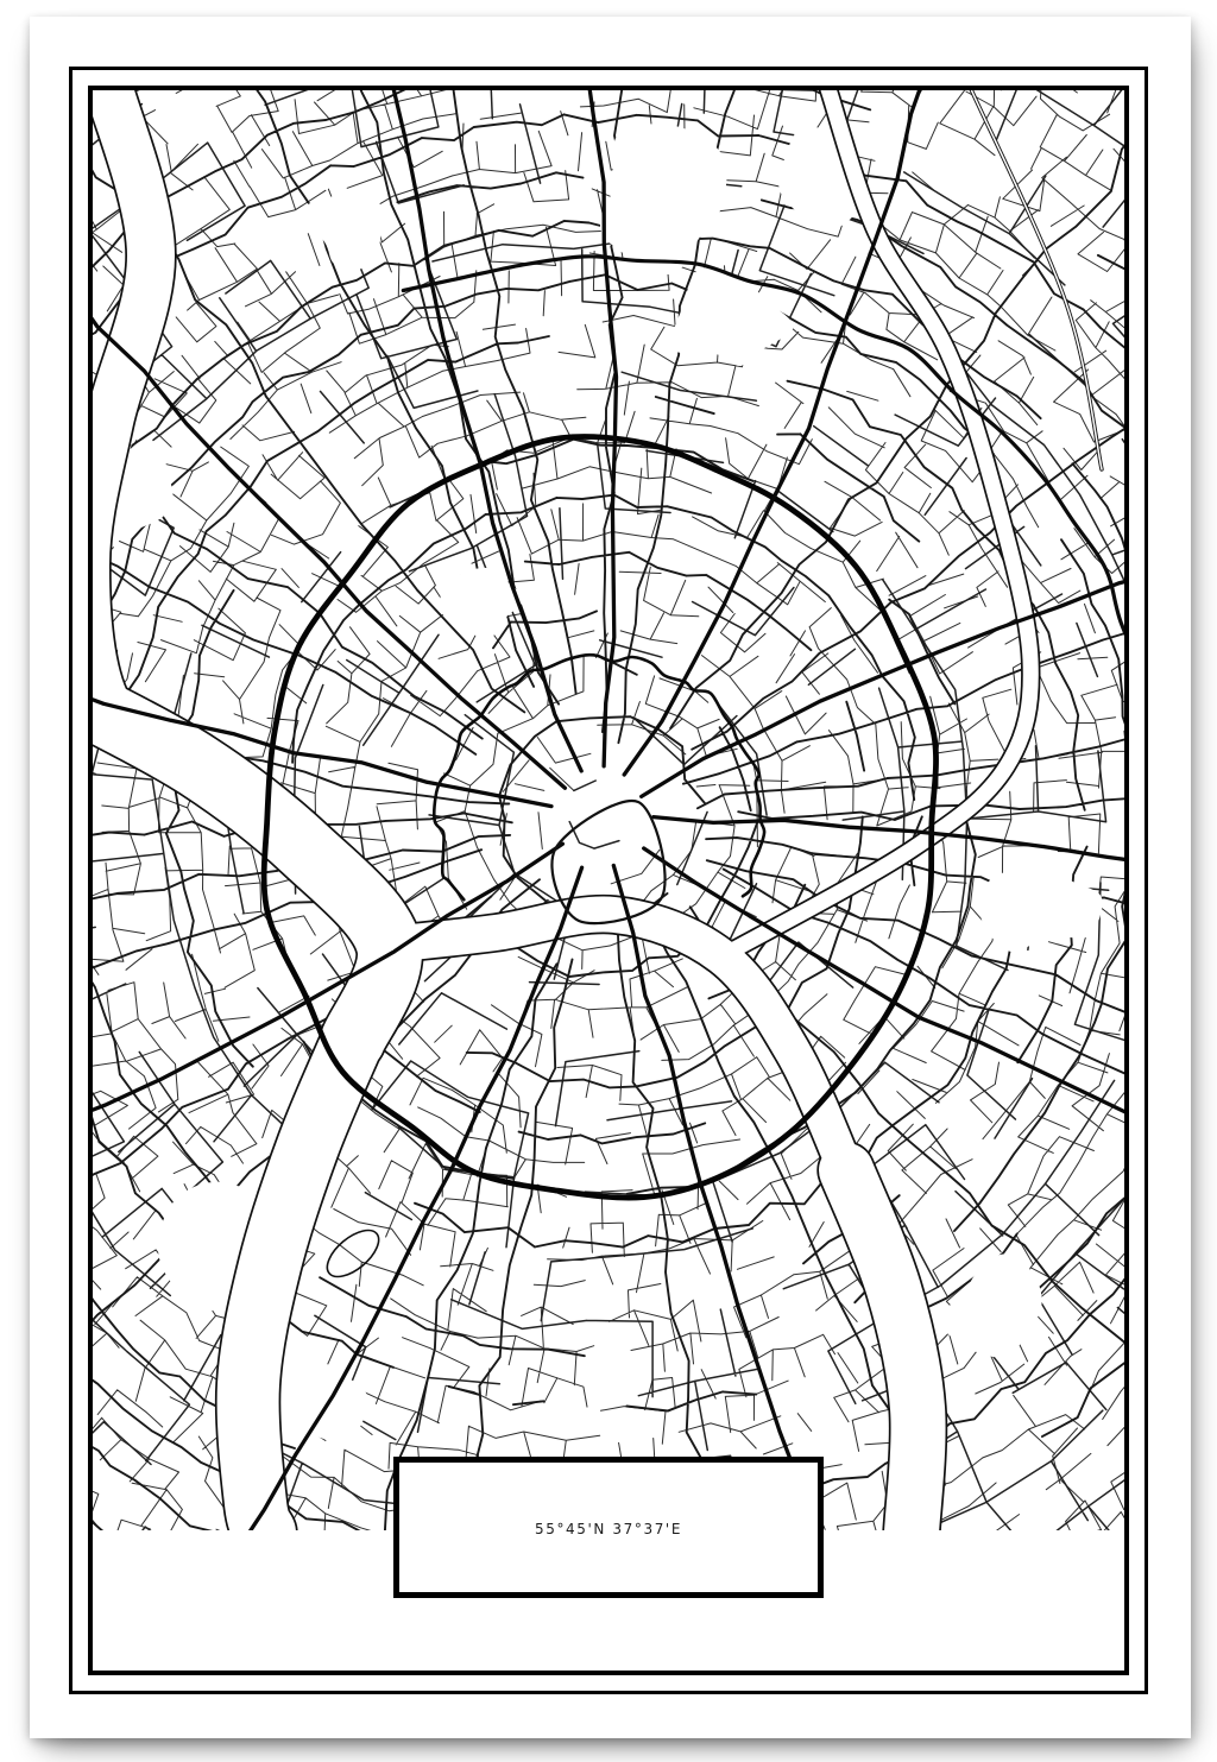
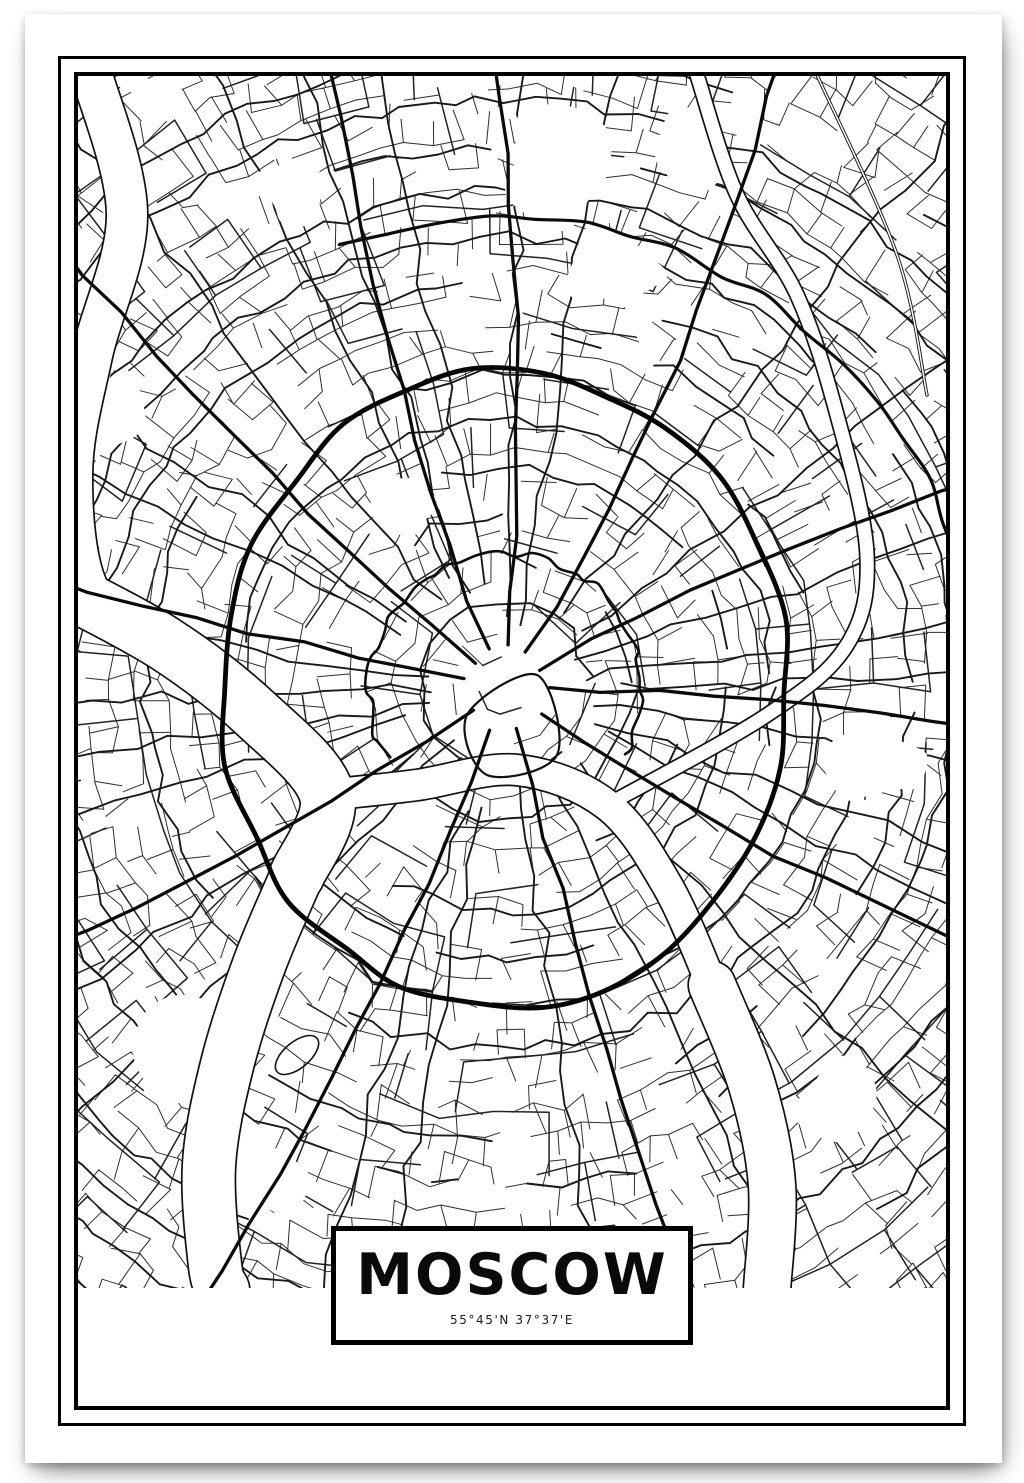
+ MOSCOW
  55°45'N 37°37'E
